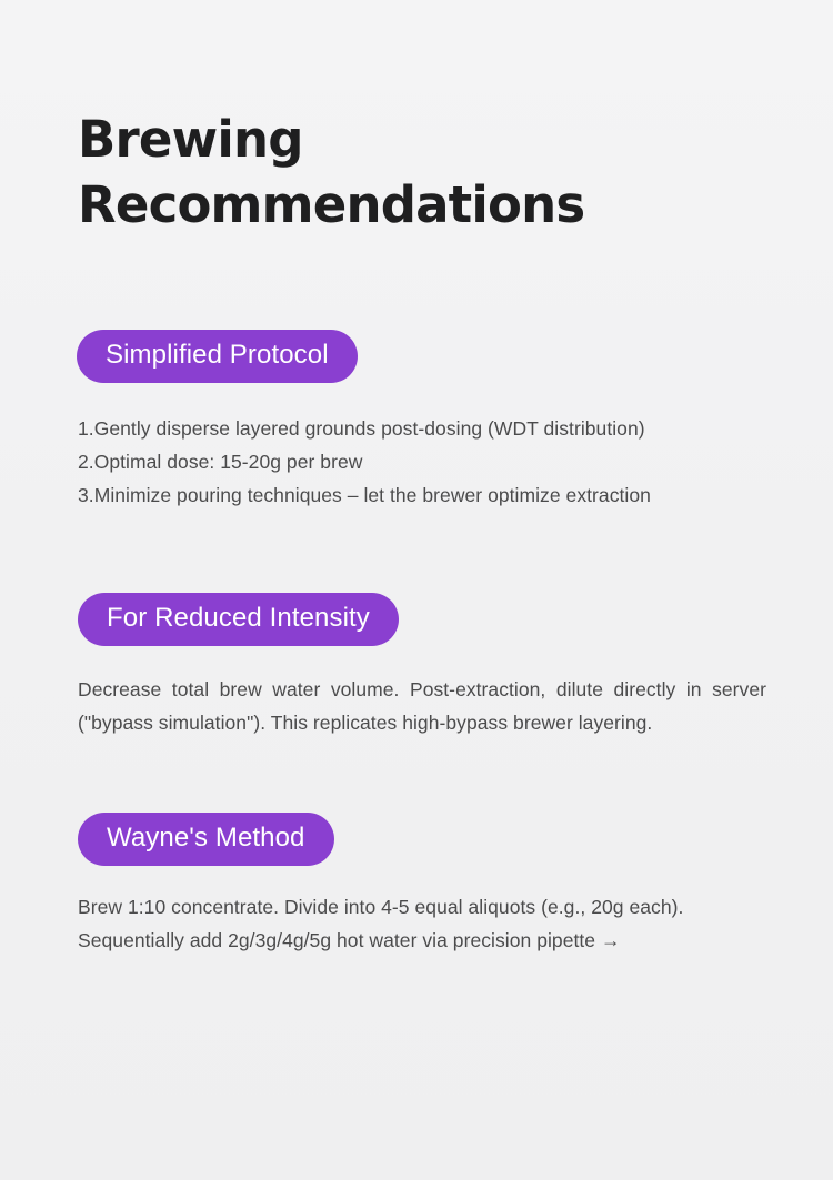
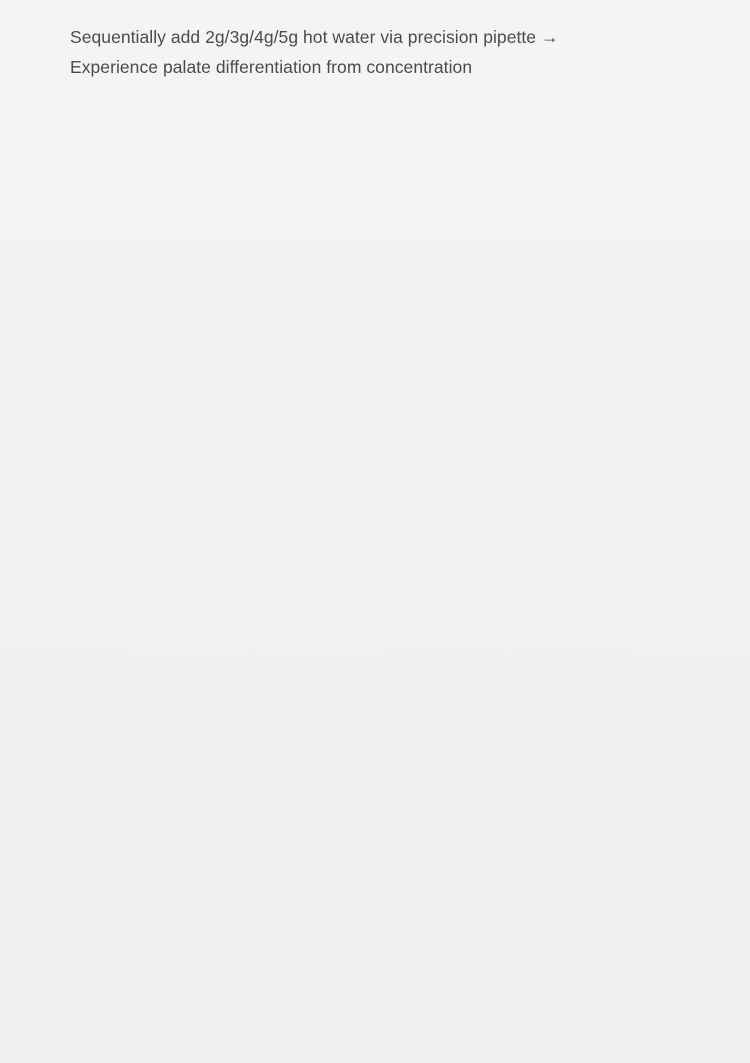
- Brewing
- Recommendations
- Simplified Protocol
- 1.Gently disperse layered grounds post-dosing (WDT distribution)
- 2.Optimal dose: 15-20g per brew
- 3.Minimize pouring techniques – let the brewer optimize extraction
- For Reduced Intensity
- Decrease total brew water volume. Post-extraction, dilute directly in server ("bypass simulation"). This replicates high-bypass brewer layering.
- Wayne's Method
- Brew 1:10 concentrate. Divide into 4-5 equal aliquots (e.g., 20g each).
  Sequentially add 2g/3g/4g/5g hot water via precision pipette →
+ Experience palate differentiation from concentration
